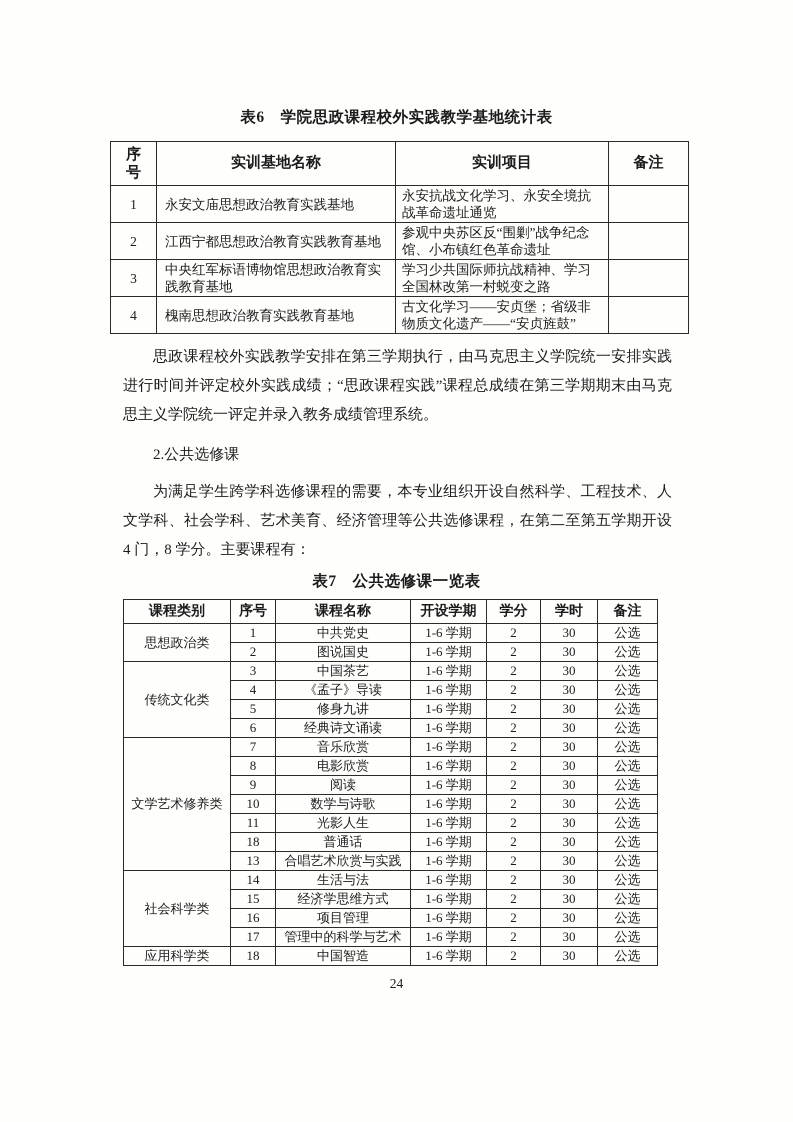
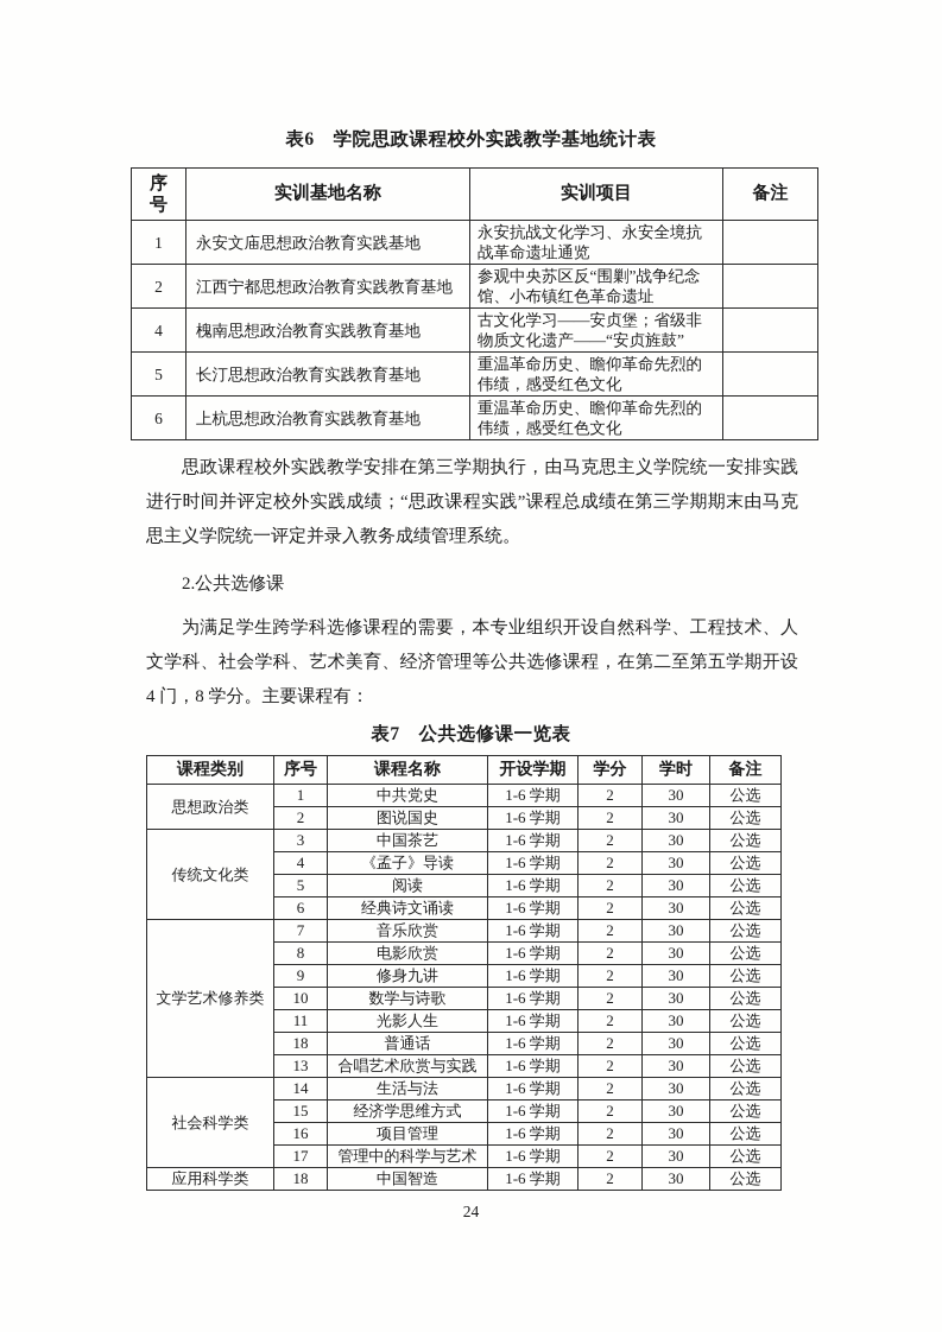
  表6 学院思政课程校外实践教学基地统计表
  序号	实训基地名称	实训项目	备注
  1	永安文庙思想政治教育实践基地	永安抗战文化学习、永安全境抗战革命遗址通览
  2	江西宁都思想政治教育实践教育基地	参观中央苏区反“围剿”战争纪念馆、小布镇红色革命遗址
- 3	中央红军标语博物馆思想政治教育实践教育基地	学习少共国际师抗战精神、学习全国林改第一村蜕变之路
  4	槐南思想政治教育实践教育基地	古文化学习——安贞堡；省级非物质文化遗产——“安贞旌鼓”
+ 5	长汀思想政治教育实践教育基地	重温革命历史、瞻仰革命先烈的伟绩，感受红色文化
+ 6	上杭思想政治教育实践教育基地	重温革命历史、瞻仰革命先烈的伟绩，感受红色文化
  思政课程校外实践教学安排在第三学期执行，由马克思主义学院统一安排实践进行时间并评定校外实践成绩；“思政课程实践”课程总成绩在第三学期期末由马克思主义学院统一评定并录入教务成绩管理系统。
  2.公共选修课
  为满足学生跨学科选修课程的需要，本专业组织开设自然科学、工程技术、人文学科、社会学科、艺术美育、经济管理等公共选修课程，在第二至第五学期开设 4 门，8 学分。主要课程有：
  表7 公共选修课一览表
  课程类别	序号	课程名称	开设学期	学分	学时	备注
  思想政治类	1	中共党史	1-6 学期	2	30	公选
  2	图说国史	1-6 学期	2	30	公选
  传统文化类	3	中国茶艺	1-6 学期	2	30	公选
  4	《孟子》导读	1-6 学期	2	30	公选
- 5	修身九讲	1-6 学期	2	30	公选
+ 5	阅读	1-6 学期	2	30	公选
  6	经典诗文诵读	1-6 学期	2	30	公选
  文学艺术修养类	7	音乐欣赏	1-6 学期	2	30	公选
  8	电影欣赏	1-6 学期	2	30	公选
- 9	阅读	1-6 学期	2	30	公选
+ 9	修身九讲	1-6 学期	2	30	公选
  10	数学与诗歌	1-6 学期	2	30	公选
  11	光影人生	1-6 学期	2	30	公选
  18	普通话	1-6 学期	2	30	公选
  13	合唱艺术欣赏与实践	1-6 学期	2	30	公选
  社会科学类	14	生活与法	1-6 学期	2	30	公选
  15	经济学思维方式	1-6 学期	2	30	公选
  16	项目管理	1-6 学期	2	30	公选
  17	管理中的科学与艺术	1-6 学期	2	30	公选
  应用科学类	18	中国智造	1-6 学期	2	30	公选
  24
